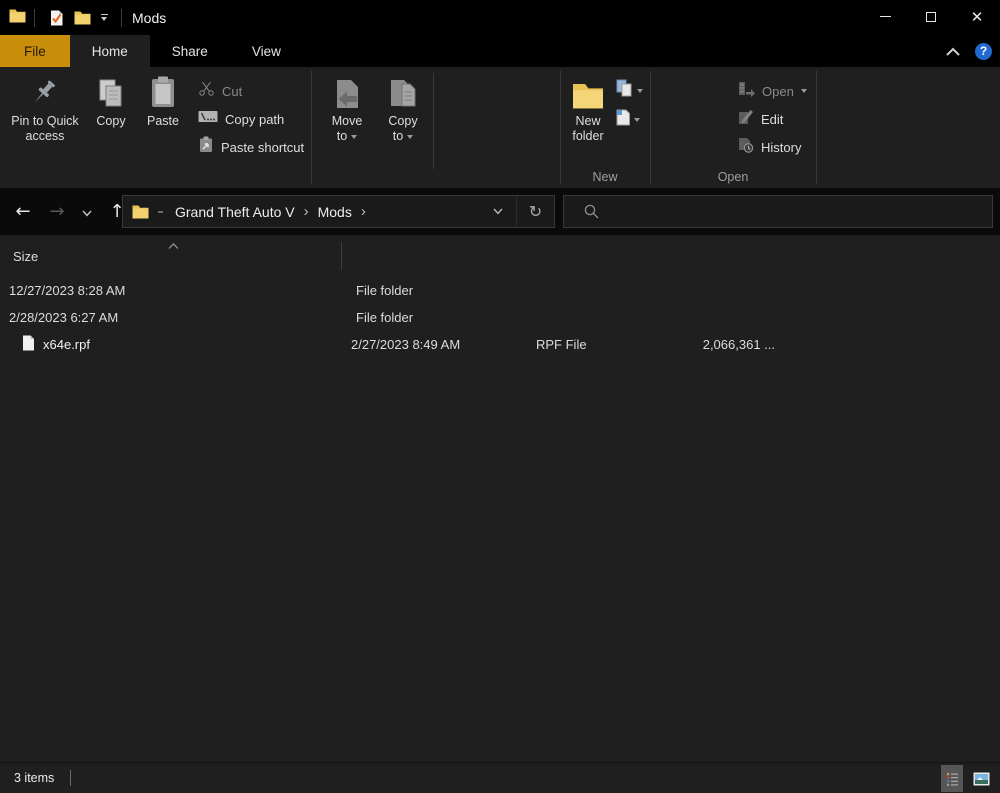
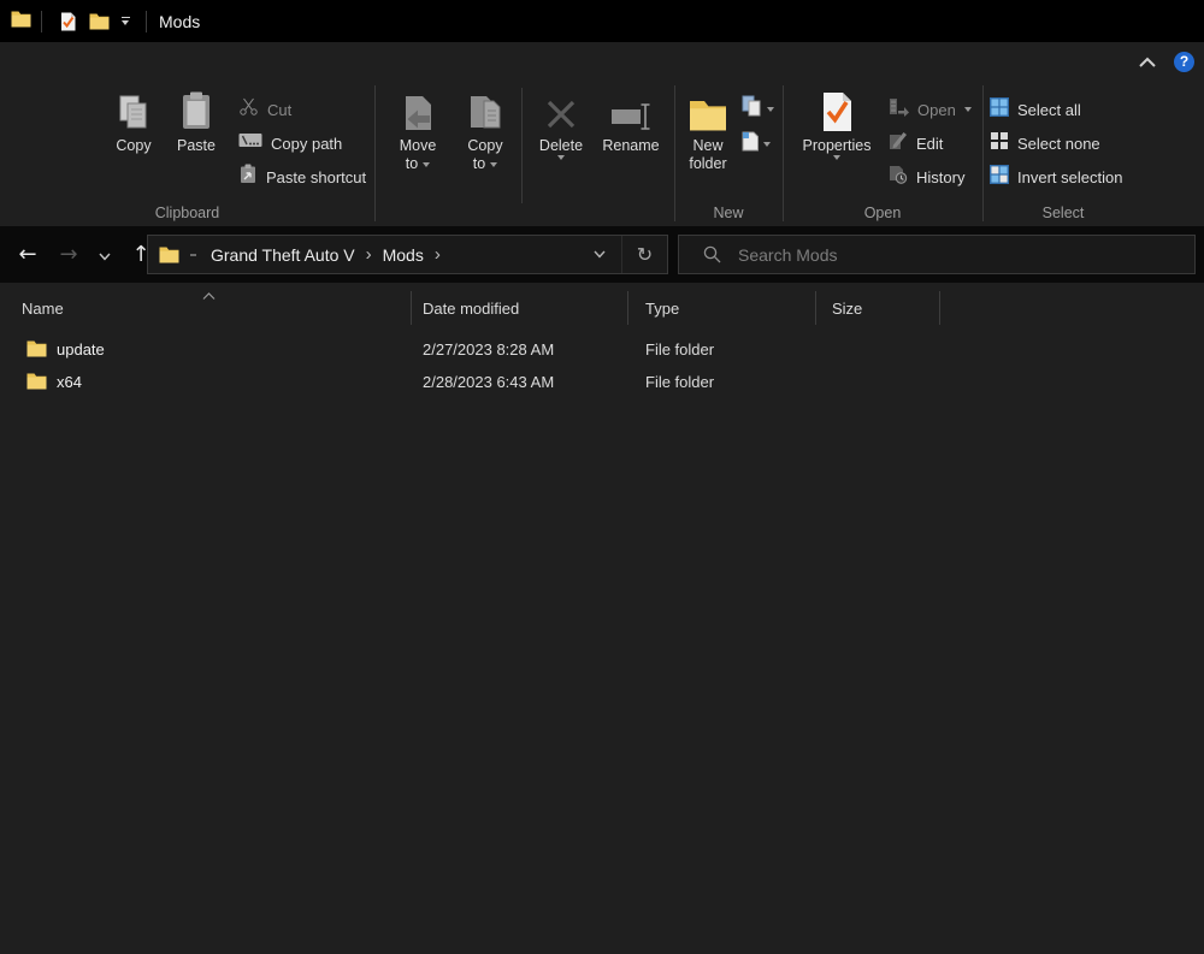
  Mods
- ✕
- File
- Home
- Share
- View
  ?
- Pin to Quick
- access
  Copy
  Paste
  Cut
  Copy path
  Paste shortcut
+ Clipboard
  Move
  to
  Copy
  to
+ Delete
+ Rename
  New
  folder
  New
+ Properties
  Open
  Edit
  History
  Open
+ Select all
+ Select none
+ Invert selection
+ Select
  ←
  →
  ↑
  Grand Theft Auto V
  ›
  Mods
  ›
  ↻
+ Search Mods
+ Name
+ Date modified
+ Type
  Size
+ update
- 12/27/2023 8:28 AM
+ 2/27/2023 8:28 AM
  File folder
+ x64
- 2/28/2023 6:27 AM
+ 2/28/2023 6:43 AM
  File folder
- x64e.rpf
- 2/27/2023 8:49 AM
- RPF File
- 2,066,361 ...
- 3 items
